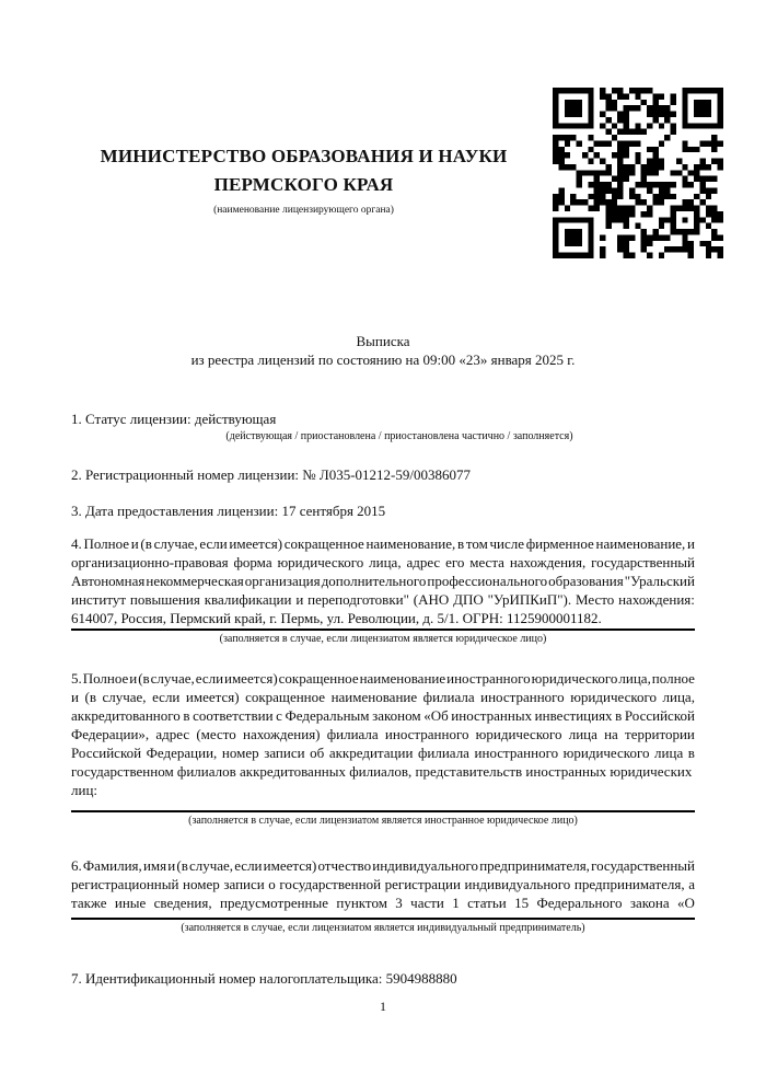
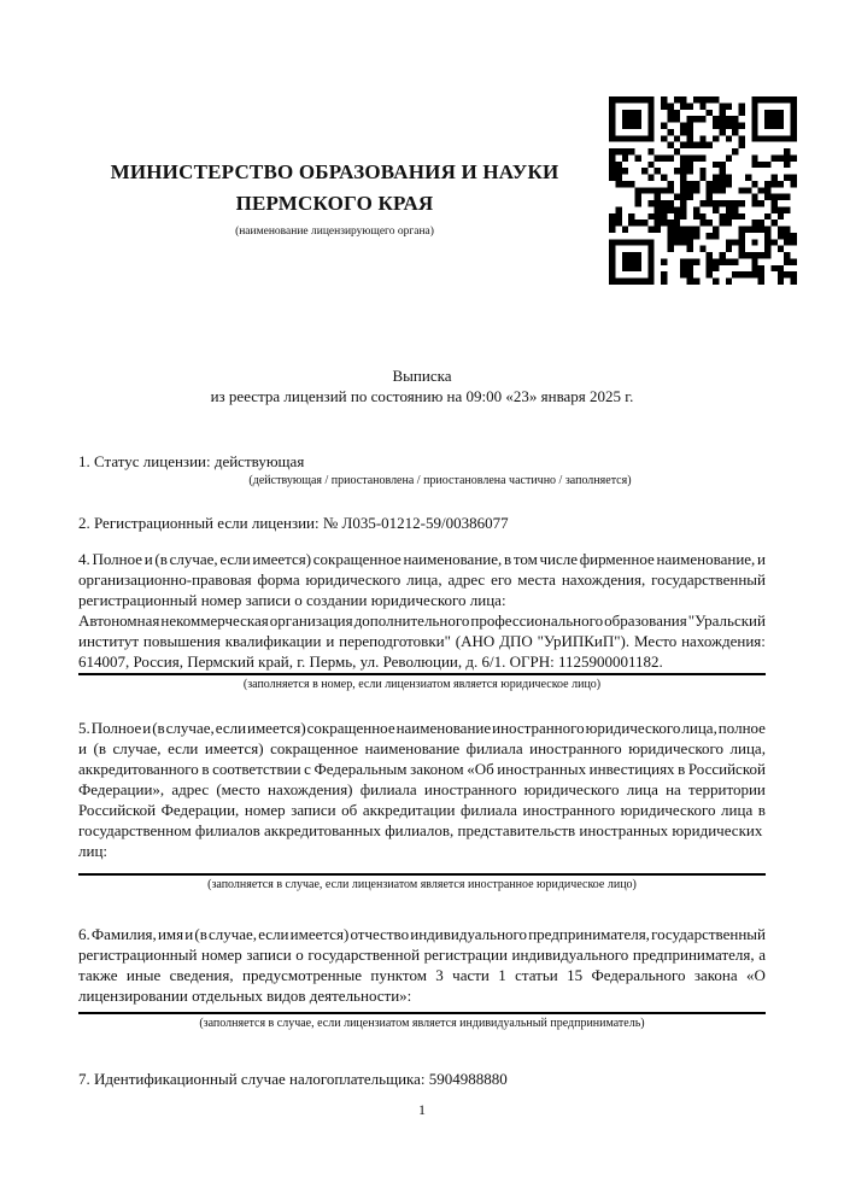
  МИНИСТЕРСТВО ОБРАЗОВАНИЯ И НАУКИ
  ПЕРМСКОГО КРАЯ
  (наименование лицензирующего органа)
  Выписка
  из реестра лицензий по состоянию на 09:00 «23» января 2025 г.
  1. Статус лицензии: действующая
  (действующая / приостановлена / приостановлена частично / заполняется)
- 2. Регистрационный номер лицензии: № Л035-01212-59/00386077
+ 2. Регистрационный если лицензии: № Л035-01212-59/00386077
- 3. Дата предоставления лицензии: 17 сентября 2015
  4.
  Полное
  и
  (в
  случае,
  если
  имеется)
  сокращенное
  наименование,
  в
  том
  числе
  фирменное
  наименование,
  и
  организационно-правовая
  форма
  юридического
  лица,
  адрес
  его
  места
  нахождения,
  государственный
+ регистрационный номер записи о создании юридического лица:
  Автономная
  некоммерческая
  организация
  дополнительного
  профессионального
  образования
  "Уральский
  институт
  повышения
  квалификации
  и
  переподготовки"
  (АНО
  ДПО
  "УрИПКиП").
  Место
  нахождения:
- 614007, Россия, Пермский край, г. Пермь, ул. Революции, д. 5/1. ОГРН: 1125900001182.
+ 614007, Россия, Пермский край, г. Пермь, ул. Революции, д. 6/1. ОГРН: 1125900001182.
- (заполняется в случае, если лицензиатом является юридическое лицо)
+ (заполняется в номер, если лицензиатом является юридическое лицо)
  5.
  Полное
  и
  (в
  случае,
  если
  имеется)
  сокращенное
  наименование
  иностранного
  юридического
  лица,
  полное
  и
  (в
  случае,
  если
  имеется)
  сокращенное
  наименование
  филиала
  иностранного
  юридического
  лица,
  аккредитованного
  в
  соответствии
  с
  Федеральным
  законом
  «Об
  иностранных
  инвестициях
  в
  Российской
  Федерации»,
  адрес
  (место
  нахождения)
  филиала
  иностранного
  юридического
  лица
  на
  территории
  Российской
  Федерации,
  номер
  записи
  об
  аккредитации
  филиала
  иностранного
  юридического
  лица
  в
  государственном филиалов аккредитованных филиалов, представительств иностранных юридических лиц:
  (заполняется в случае, если лицензиатом является иностранное юридическое лицо)
  6.
  Фамилия,
  имя
  и
  (в
  случае,
  если
  имеется)
  отчество
  индивидуального
  предпринимателя,
  государственный
  регистрационный
  номер
  записи
  о
  государственной
  регистрации
  индивидуального
  предпринимателя,
  а
  также
  иные
  сведения,
  предусмотренные
  пунктом
  3
  части
  1
  статьи
  15
  Федерального
  закона
  «О
+ лицензировании отдельных видов деятельности»:
  (заполняется в случае, если лицензиатом является индивидуальный предприниматель)
- 7. Идентификационный номер налогоплательщика: 5904988880
+ 7. Идентификационный случае налогоплательщика: 5904988880
  1
